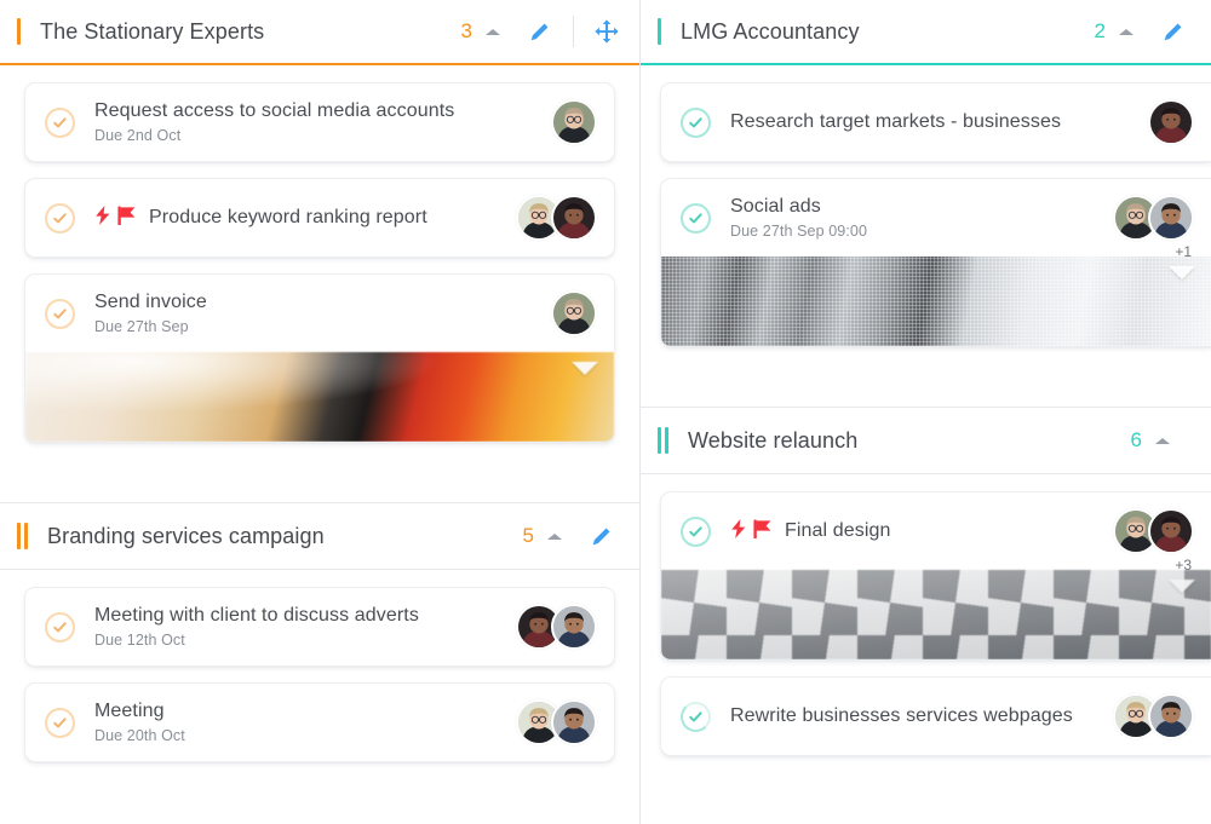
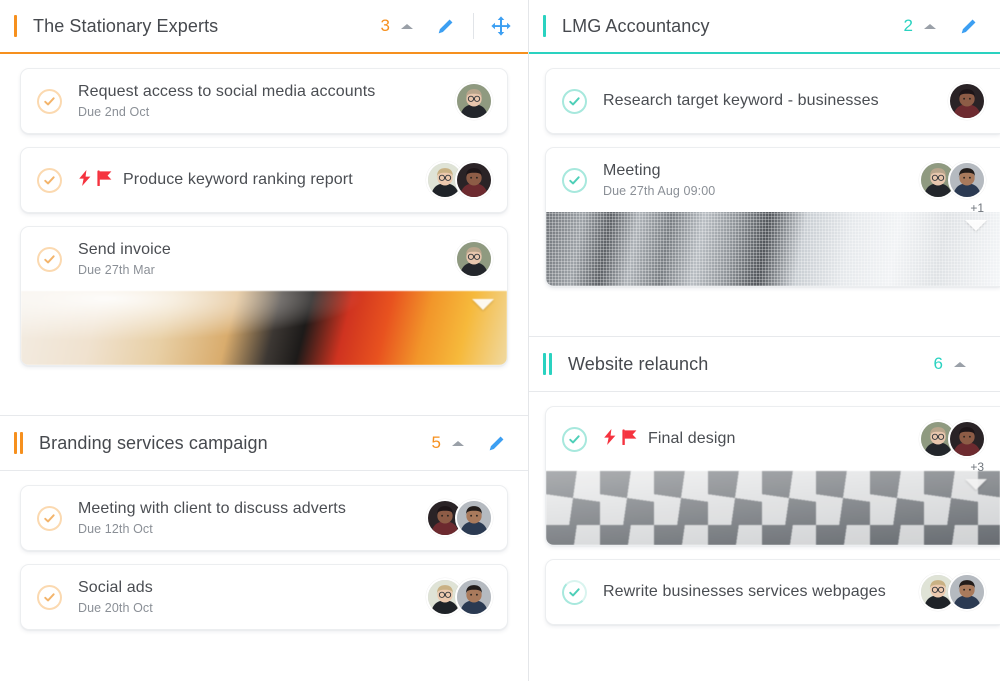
  The Stationary Experts
  3
  Request access to social media accounts
  Due 2nd Oct
  Produce keyword ranking report
  Send invoice
- Due 27th Sep
+ Due 27th Mar
  Branding services campaign
  5
  Meeting with client to discuss adverts
  Due 12th Oct
- Meeting
+ Social ads
  Due 20th Oct
  LMG Accountancy
  2
- Research target markets - businesses
+ Research target keyword - businesses
- Social ads
+ Meeting
- Due 27th Sep 09:00
+ Due 27th Aug 09:00
  +1
  Website relaunch
  6
  Final design
  +3
  Rewrite businesses services webpages
